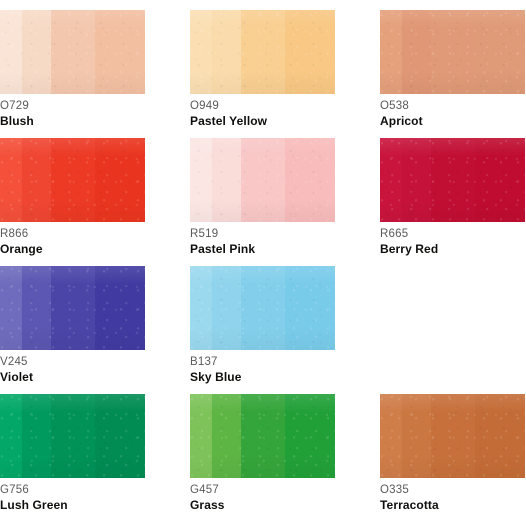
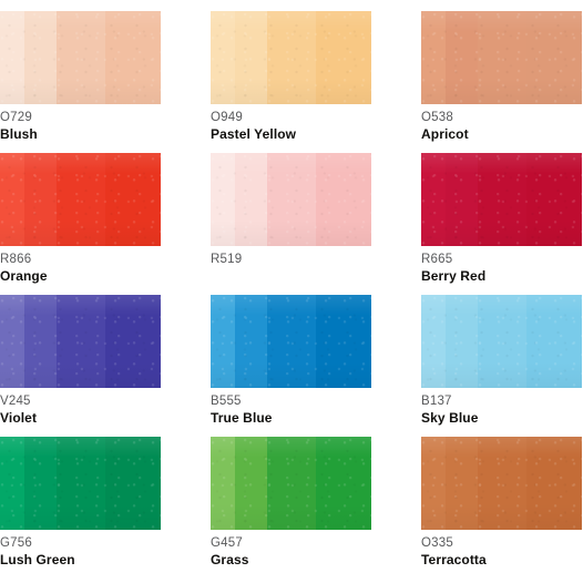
  O729
  Blush
  O949
  Pastel Yellow
  O538
  Apricot
  R866
  Orange
  R519
- Pastel Pink
  R665
  Berry Red
  V245
  Violet
+ B555
+ True Blue
  B137
  Sky Blue
  G756
  Lush Green
  G457
  Grass
  O335
  Terracotta
